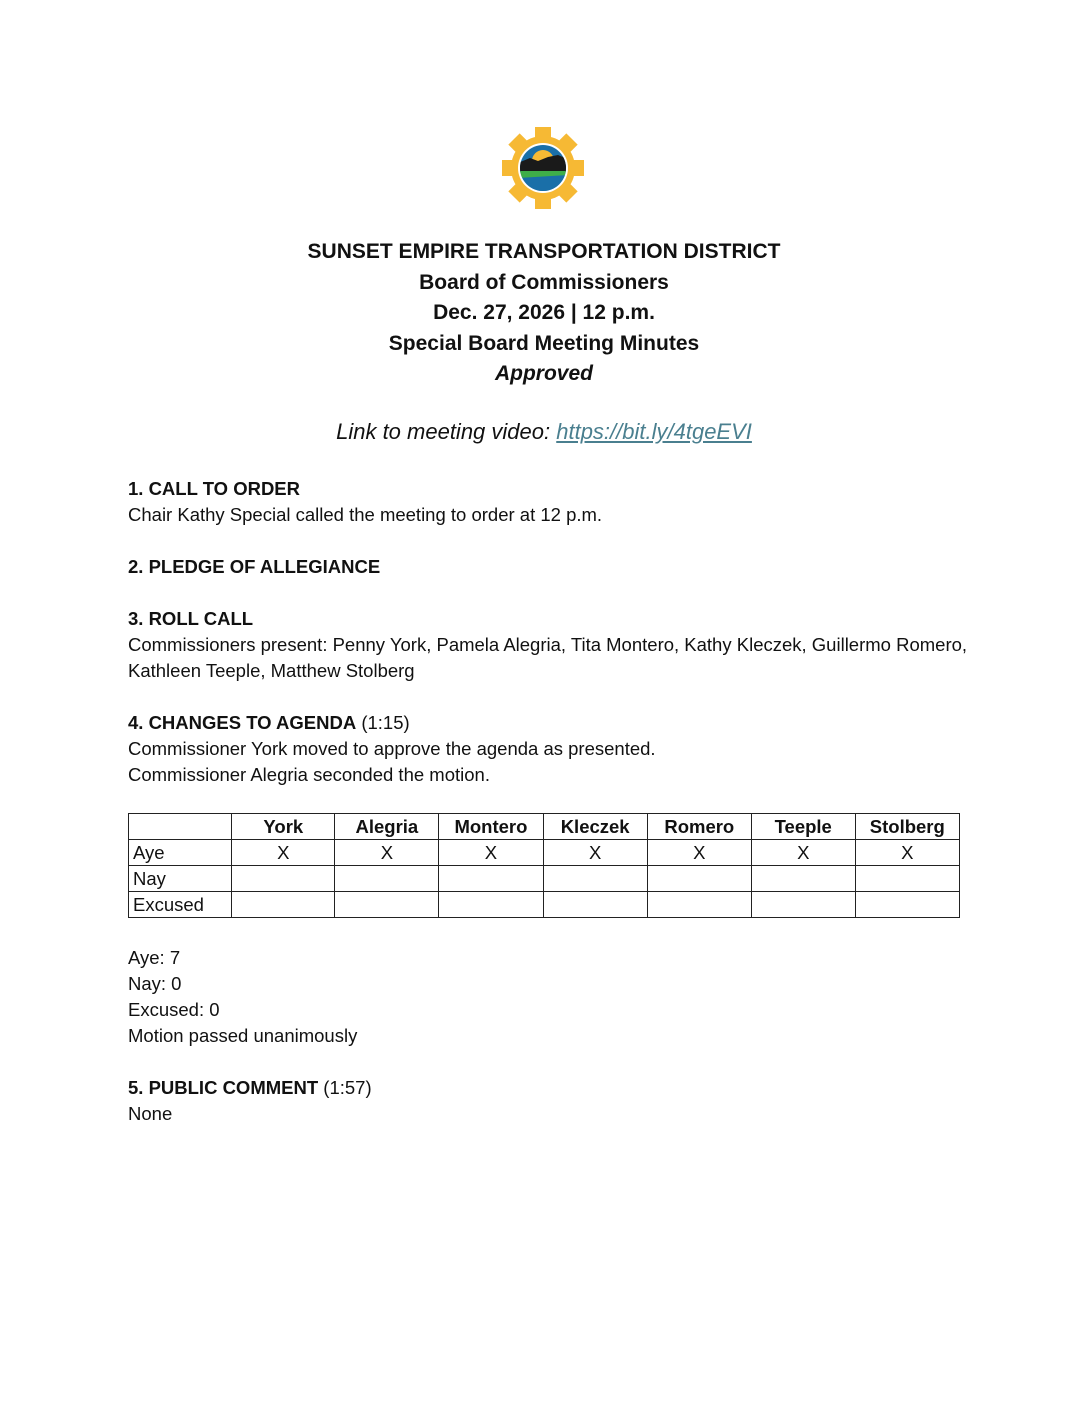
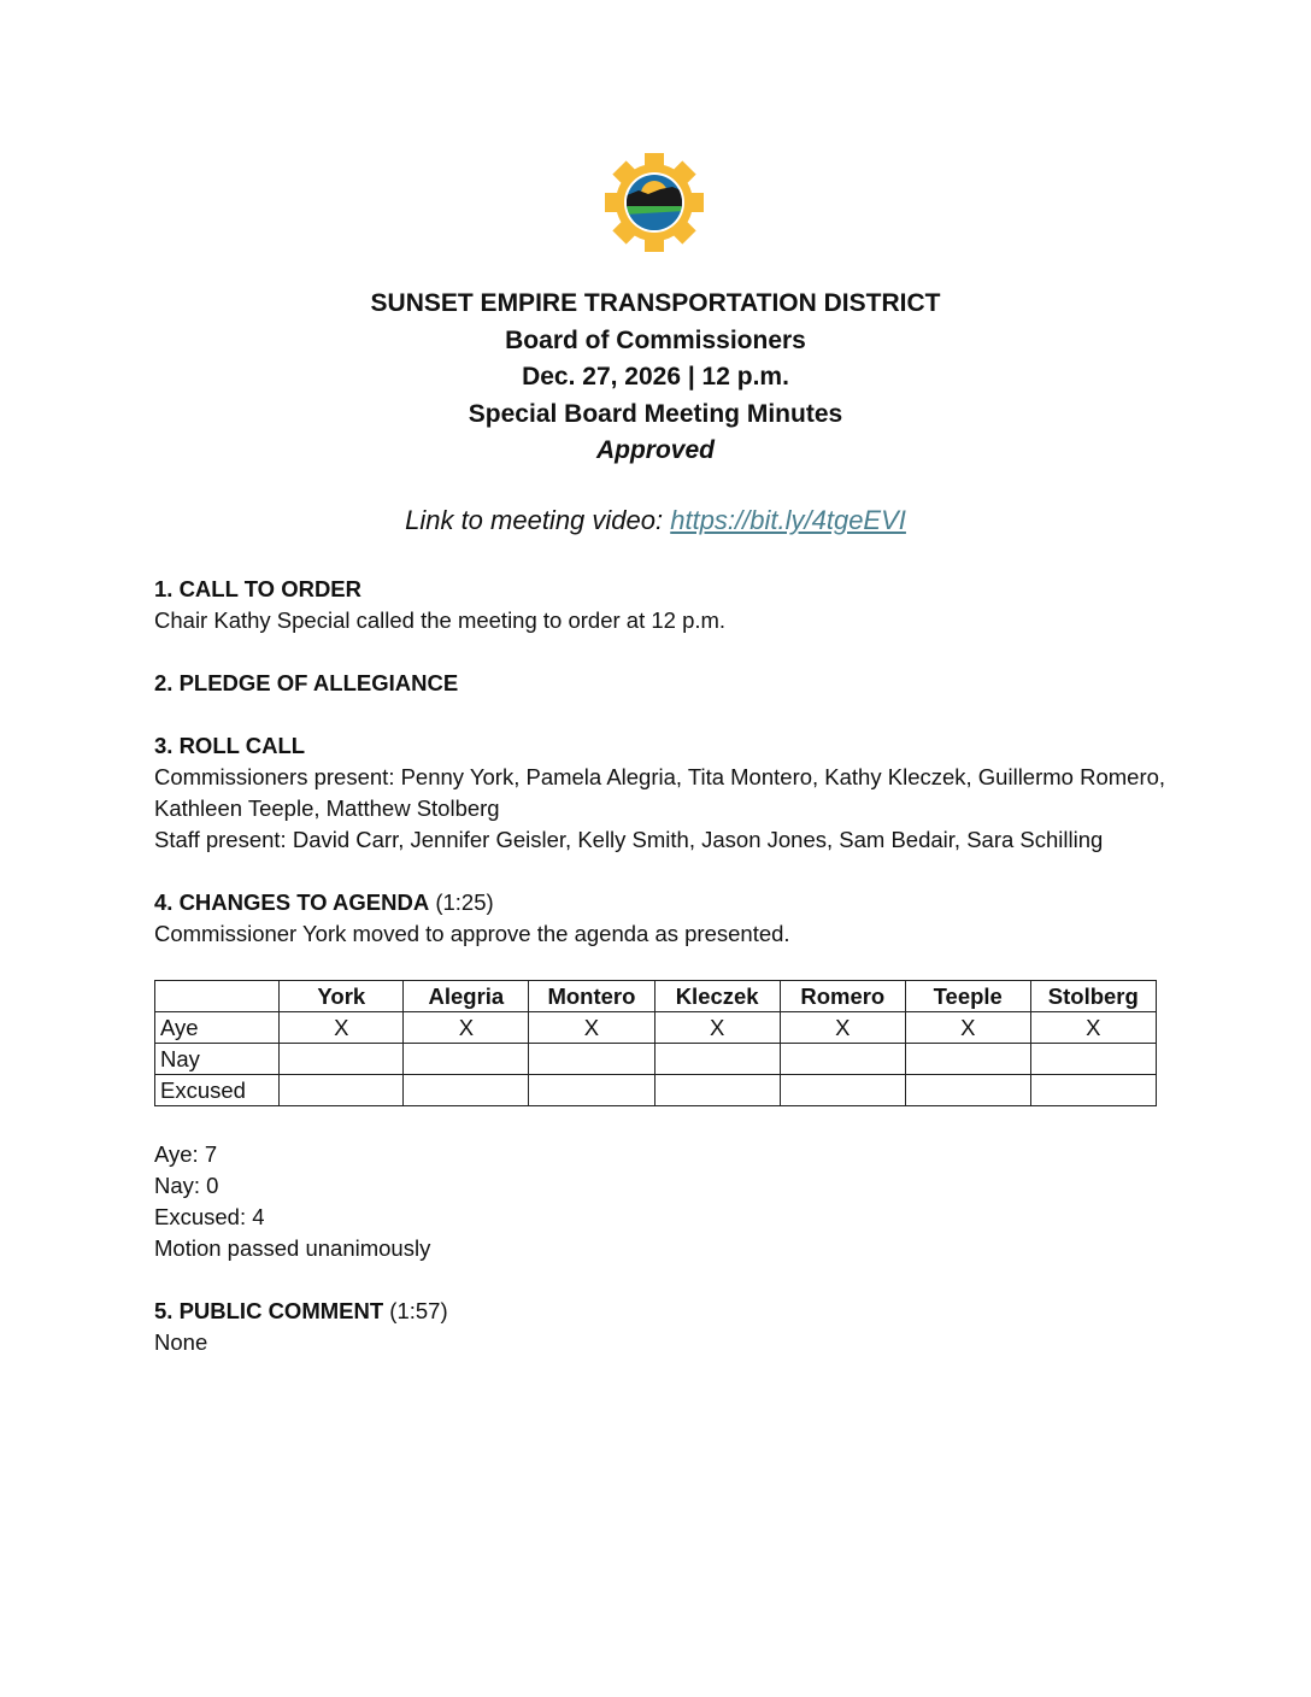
  SUNSET EMPIRE TRANSPORTATION DISTRICT
  Board of Commissioners
  Dec. 27, 2026 | 12 p.m.
  Special Board Meeting Minutes
  Approved
  Link to meeting video: https://bit.ly/4tgeEVI
  1. CALL TO ORDER
  Chair Kathy Special called the meeting to order at 12 p.m.
  2. PLEDGE OF ALLEGIANCE
  3. ROLL CALL
  Commissioners present: Penny York, Pamela Alegria, Tita Montero, Kathy Kleczek, Guillermo Romero, Kathleen Teeple, Matthew Stolberg
+ Staff present: David Carr, Jennifer Geisler, Kelly Smith, Jason Jones, Sam Bedair, Sara Schilling
- 4. CHANGES TO AGENDA (1:15)
+ 4. CHANGES TO AGENDA (1:25)
  Commissioner York moved to approve the agenda as presented.
- Commissioner Alegria seconded the motion.
  	York	Alegria	Montero	Kleczek	Romero	Teeple	Stolberg
  Aye	X	X	X	X	X	X	X
  Nay
  Excused
  Aye: 7
  Nay: 0
- Excused: 0
+ Excused: 4
  Motion passed unanimously
  5. PUBLIC COMMENT (1:57)
  None
